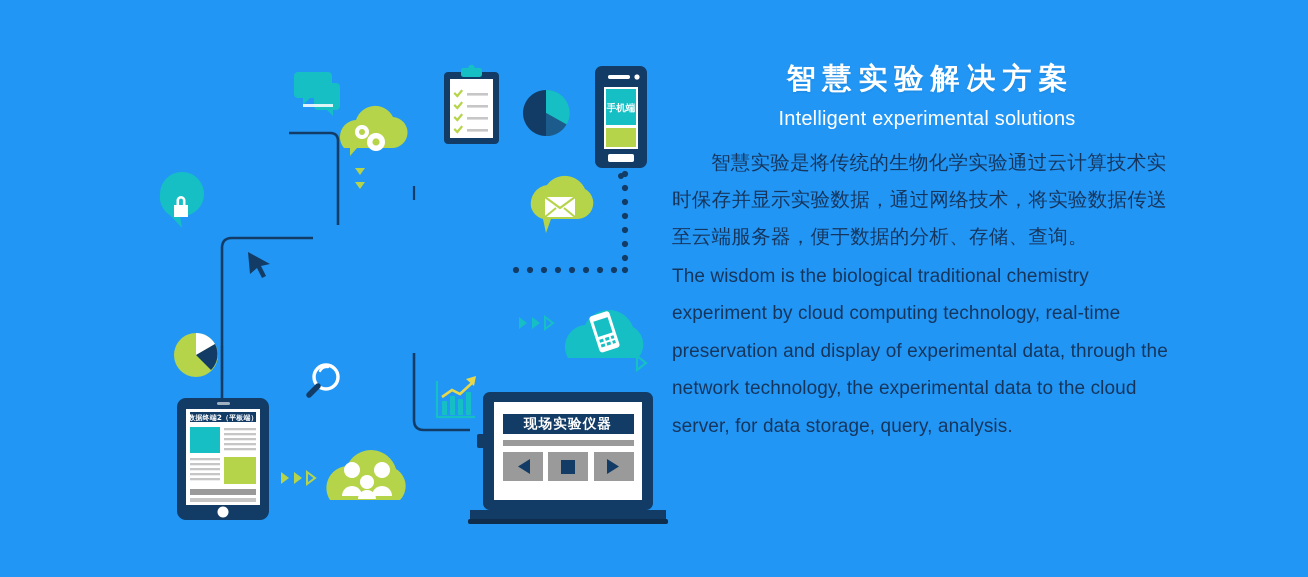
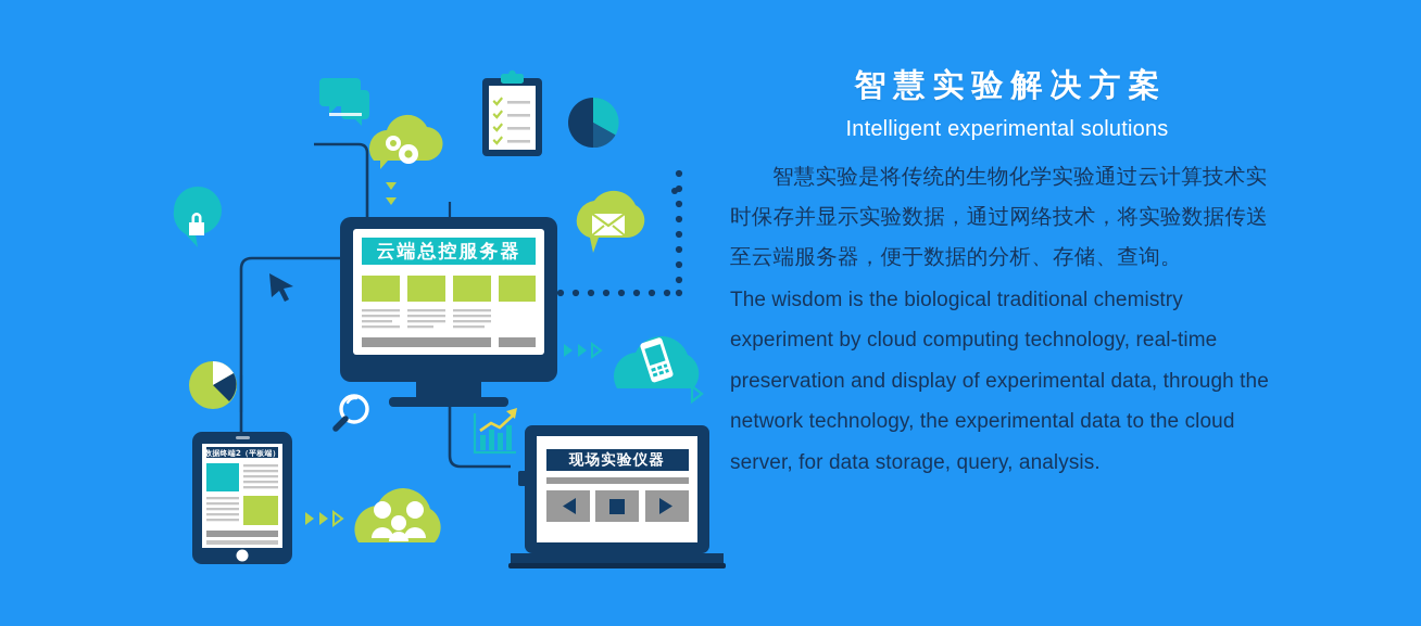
- 手机端
  数据终端2（平板端）
+ 云端总控服务器
  现场实验仪器
  智慧实验解决方案
  Intelligent experimental solutions
  智慧实验是将传统的生物化学实验通过云计算技术实时保存并显示实验数据，通过网络技术，将实验数据传送至云端服务器，便于数据的分析、存储、查询。
  The wisdom is the biological traditional chemistry experiment by cloud computing technology, real-time preservation and display of experimental data, through the network technology, the experimental data to the cloud server, for data storage, query, analysis.
